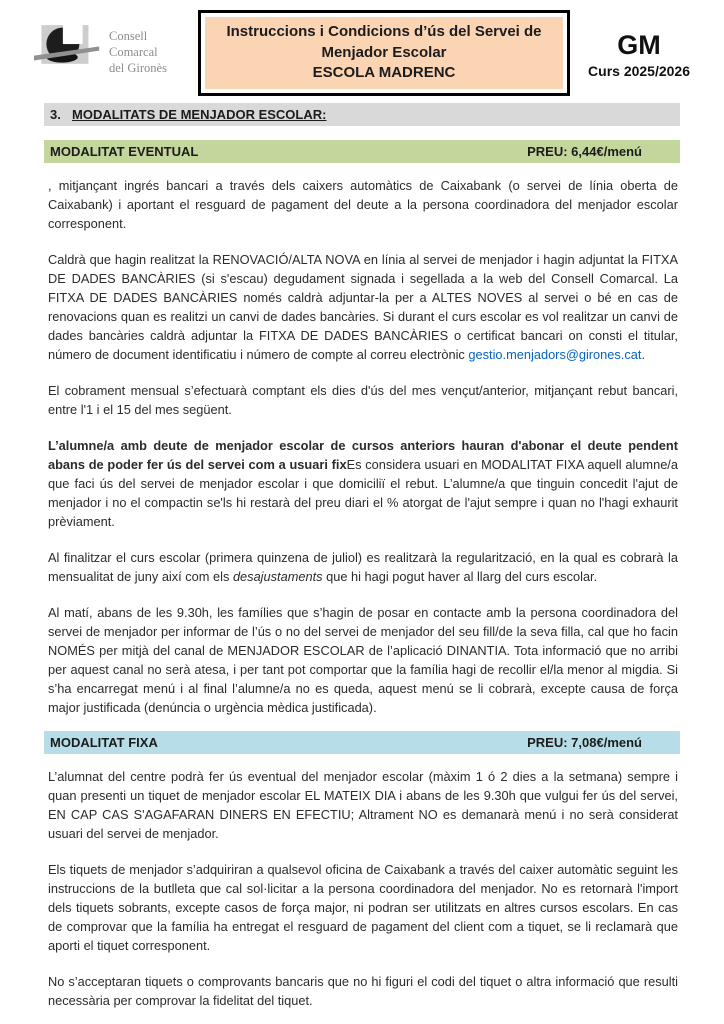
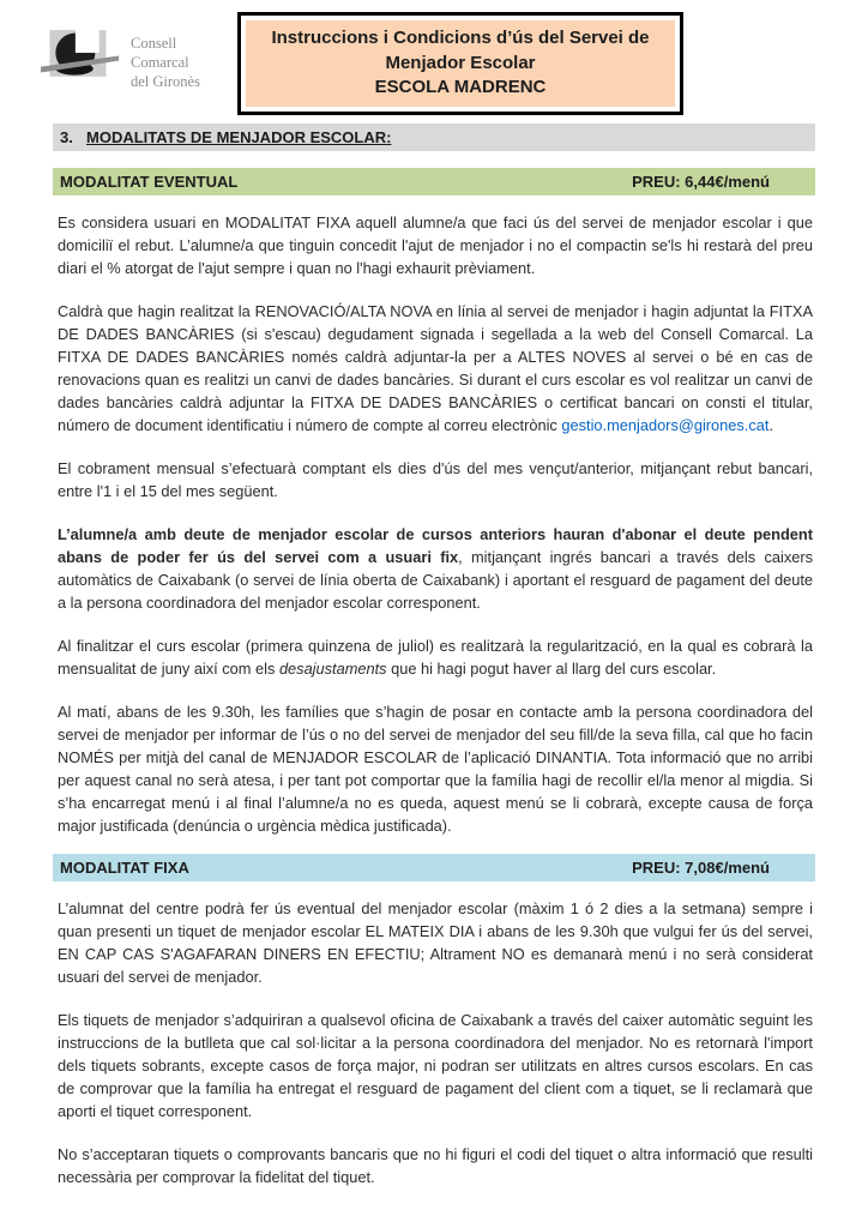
  Consell
  Comarcal
  del Gironès
  Instruccions i Condicions d’ús del Servei de
  Menjador Escolar
  ESCOLA MADRENC
- GM
- Curs 2025/2026
  3.
  MODALITATS DE MENJADOR ESCOLAR:
  MODALITAT EVENTUAL
  PREU: 6,44€/menú
- , mitjançant ingrés bancari a través dels caixers automàtics de Caixabank (o servei de línia oberta de Caixabank) i aportant el resguard de pagament del deute a la persona coordinadora del menjador escolar corresponent.
+ Es considera usuari en MODALITAT FIXA aquell alumne/a que faci ús del servei de menjador escolar i que domiciliï el rebut. L’alumne/a que tinguin concedit l'ajut de menjador i no el compactin se'ls hi restarà del preu diari el % atorgat de l'ajut sempre i quan no l'hagi exhaurit prèviament.
  Caldrà que hagin realitzat la RENOVACIÓ/ALTA NOVA en línia al servei de menjador i hagin adjuntat la FITXA DE DADES BANCÀRIES (si s'escau) degudament signada i segellada a la web del Consell Comarcal. La FITXA DE DADES BANCÀRIES només caldrà adjuntar-la per a ALTES NOVES al servei o bé en cas de renovacions quan es realitzi un canvi de dades bancàries. Si durant el curs escolar es vol realitzar un canvi de dades bancàries caldrà adjuntar la FITXA DE DADES BANCÀRIES o certificat bancari on consti el titular, número de document identificatiu i número de compte al correu electrònic gestio.menjadors@girones.cat.
  El cobrament mensual s’efectuarà comptant els dies d'ús del mes vençut/anterior, mitjançant rebut bancari, entre l'1 i el 15 del mes següent.
- L’alumne/a amb deute de menjador escolar de cursos anteriors hauran d'abonar el deute pendent abans de poder fer ús del servei com a usuari fixEs considera usuari en MODALITAT FIXA aquell alumne/a que faci ús del servei de menjador escolar i que domiciliï el rebut. L’alumne/a que tinguin concedit l'ajut de menjador i no el compactin se'ls hi restarà del preu diari el % atorgat de l'ajut sempre i quan no l'hagi exhaurit prèviament.
+ L’alumne/a amb deute de menjador escolar de cursos anteriors hauran d'abonar el deute pendent abans de poder fer ús del servei com a usuari fix, mitjançant ingrés bancari a través dels caixers automàtics de Caixabank (o servei de línia oberta de Caixabank) i aportant el resguard de pagament del deute a la persona coordinadora del menjador escolar corresponent.
  Al finalitzar el curs escolar (primera quinzena de juliol) es realitzarà la regularització, en la qual es cobrarà la mensualitat de juny així com els desajustaments que hi hagi pogut haver al llarg del curs escolar.
  Al matí, abans de les 9.30h, les famílies que s’hagin de posar en contacte amb la persona coordinadora del servei de menjador per informar de l’ús o no del servei de menjador del seu fill/de la seva filla, cal que ho facin NOMÉS per mitjà del canal de MENJADOR ESCOLAR de l’aplicació DINANTIA. Tota informació que no arribi per aquest canal no serà atesa, i per tant pot comportar que la família hagi de recollir el/la menor al migdia. Si s’ha encarregat menú i al final l’alumne/a no es queda, aquest menú se li cobrarà, excepte causa de força major justificada (denúncia o urgència mèdica justificada).
  MODALITAT FIXA
  PREU: 7,08€/menú
  L’alumnat del centre podrà fer ús eventual del menjador escolar (màxim 1 ó 2 dies a la setmana) sempre i quan presenti un tiquet de menjador escolar EL MATEIX DIA i abans de les 9.30h que vulgui fer ús del servei, EN CAP CAS S'AGAFARAN DINERS EN EFECTIU; Altrament NO es demanarà menú i no serà considerat usuari del servei de menjador.
  Els tiquets de menjador s’adquiriran a qualsevol oficina de Caixabank a través del caixer automàtic seguint les instruccions de la butlleta que cal sol·licitar a la persona coordinadora del menjador. No es retornarà l'import dels tiquets sobrants, excepte casos de força major, ni podran ser utilitzats en altres cursos escolars. En cas de comprovar que la família ha entregat el resguard de pagament del client com a tiquet, se li reclamarà que aporti el tiquet corresponent.
  No s’acceptaran tiquets o comprovants bancaris que no hi figuri el codi del tiquet o altra informació que resulti necessària per comprovar la fidelitat del tiquet.
